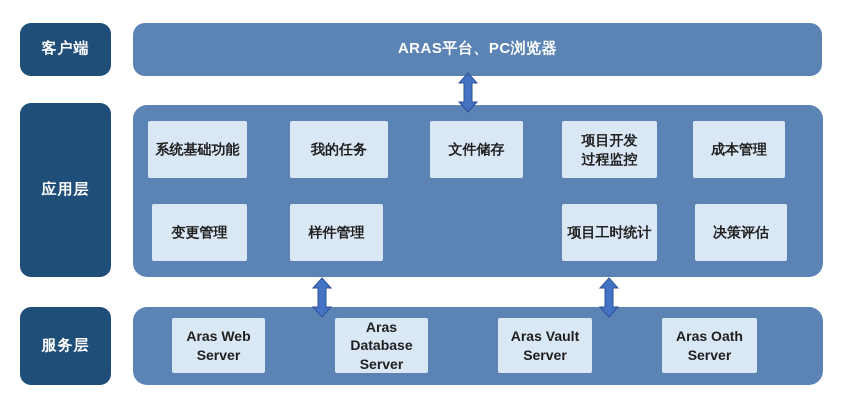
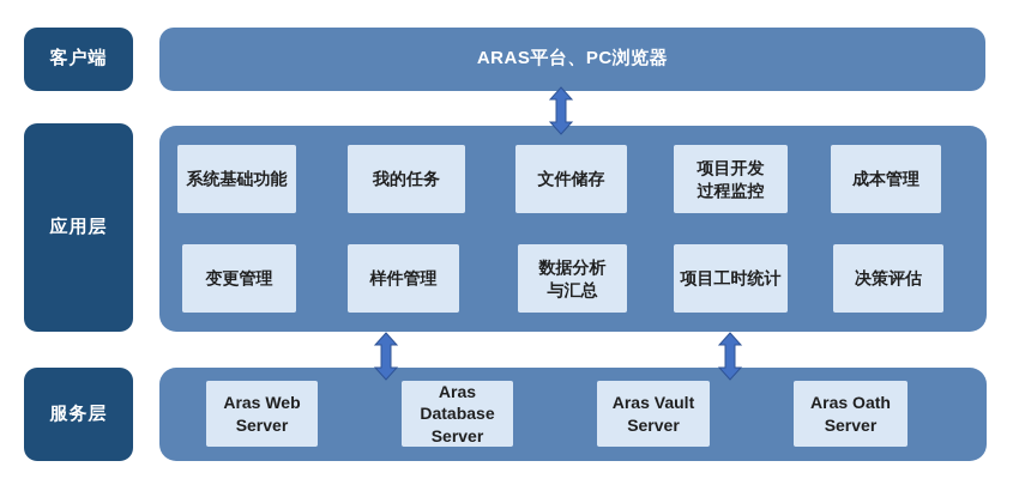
  客户端
  应用层
  服务层
  ARAS平台、PC浏览器
  系统基础功能
  我的任务
  文件储存
  项目开发
  过程监控
  成本管理
  变更管理
  样件管理
+ 数据分析
+ 与汇总
  项目工时统计
  决策评估
  Aras Web
  Server
  Aras Database
  Server
  Aras Vault
  Server
  Aras Oath
  Server
